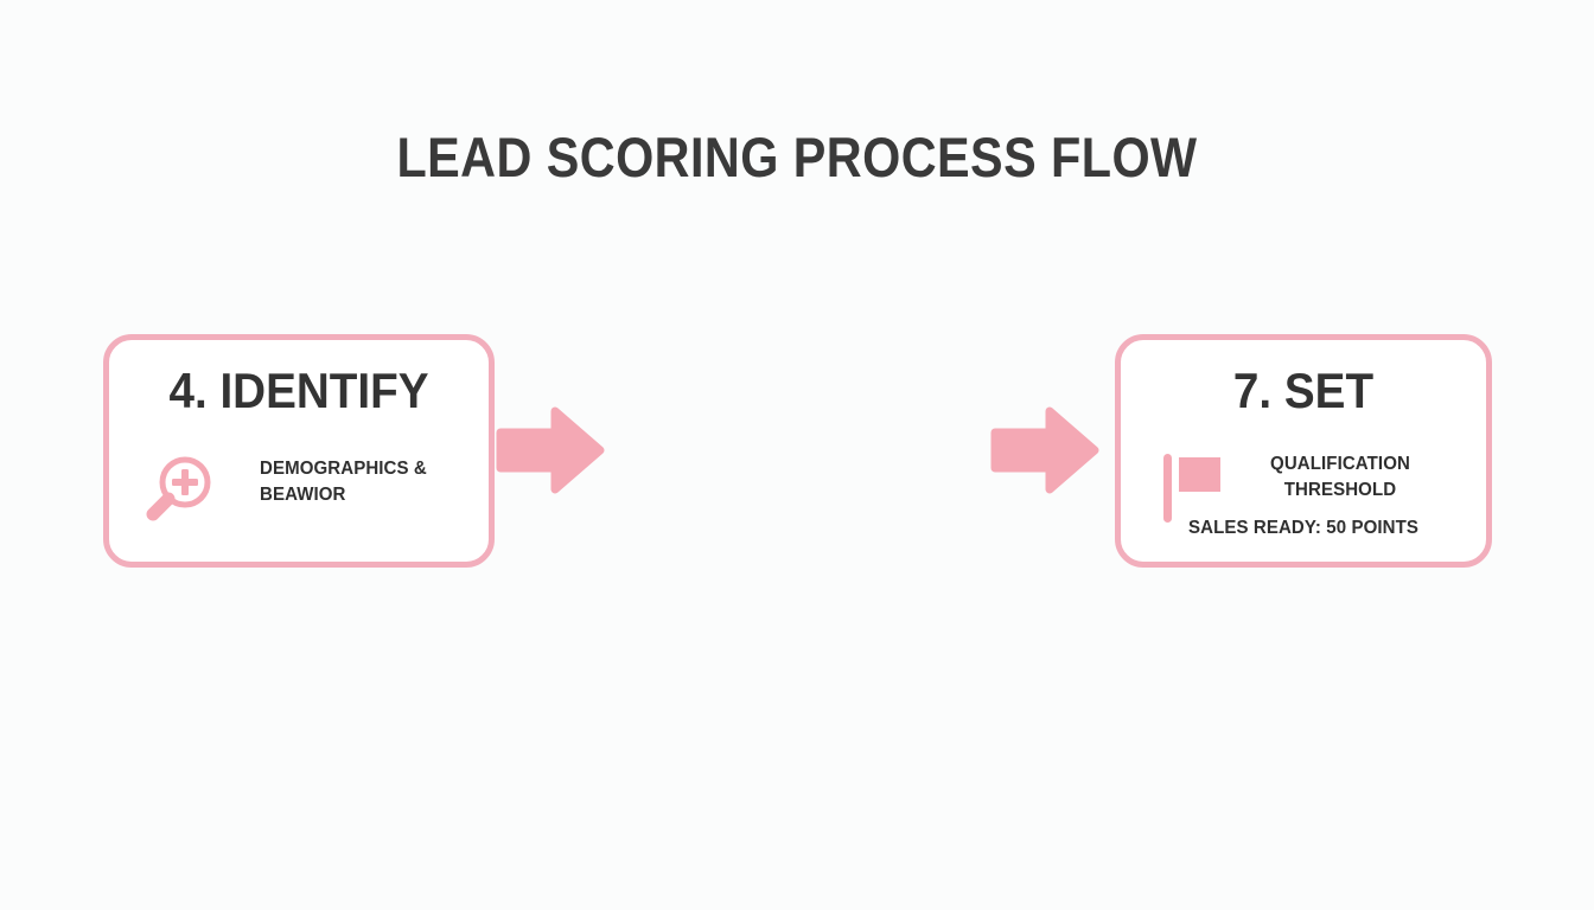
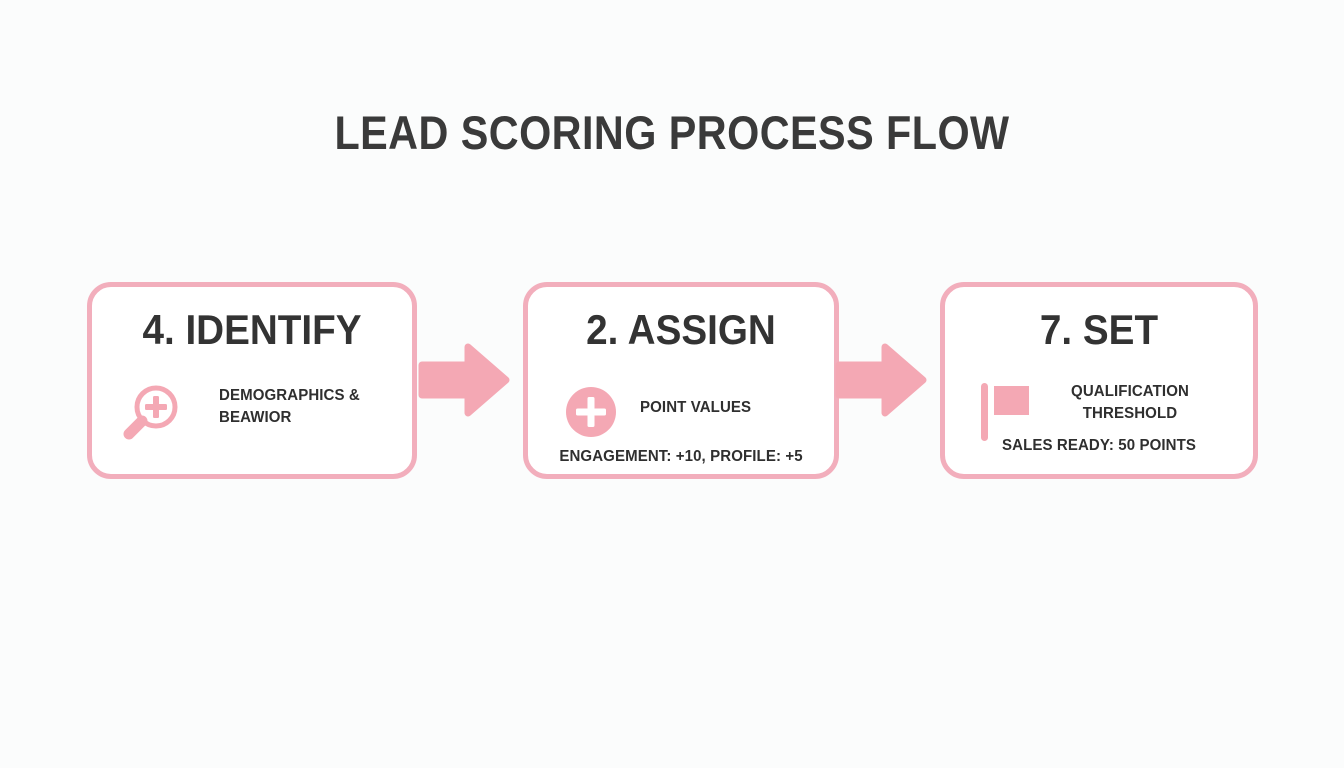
  LEAD SCORING PROCESS FLOW
  4. IDENTIFY
  DEMOGRAPHICS &
  BEAWIOR
+ 2. ASSIGN
+ POINT VALUES
+ ENGAGEMENT: +10, PROFILE: +5
  7. SET
  QUALIFICATION
  THRESHOLD
  SALES READY: 50 POINTS
